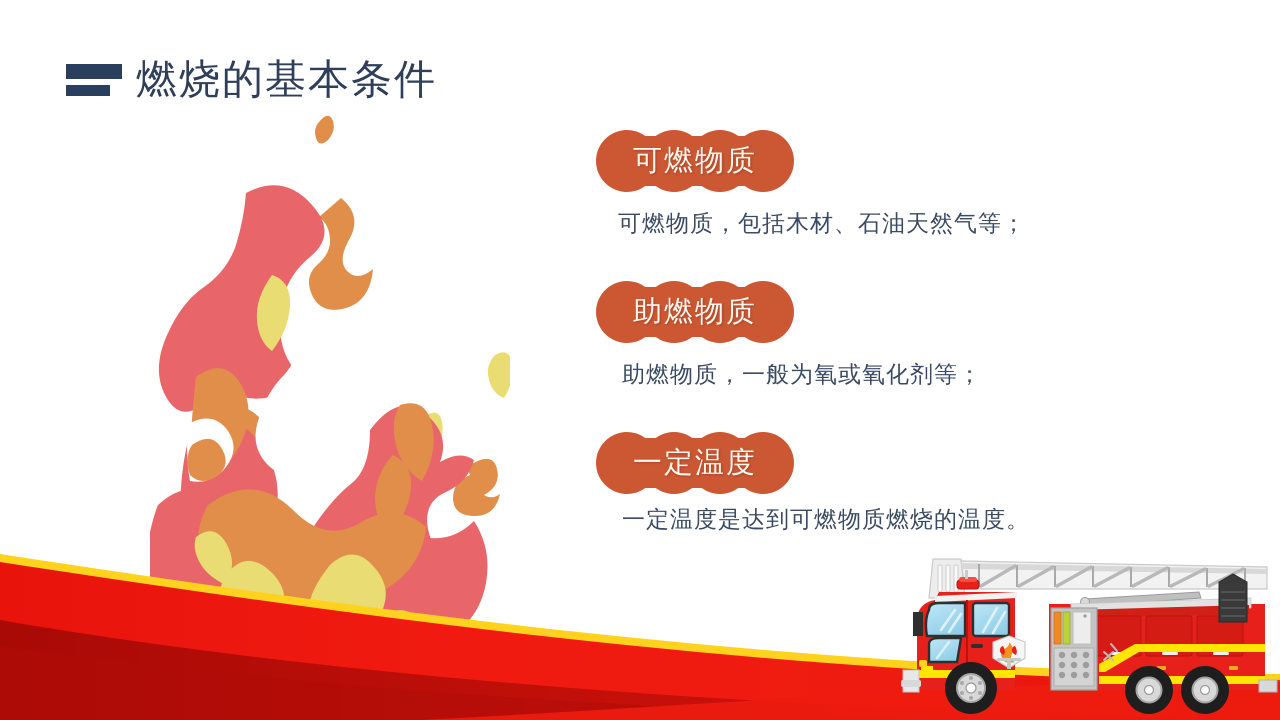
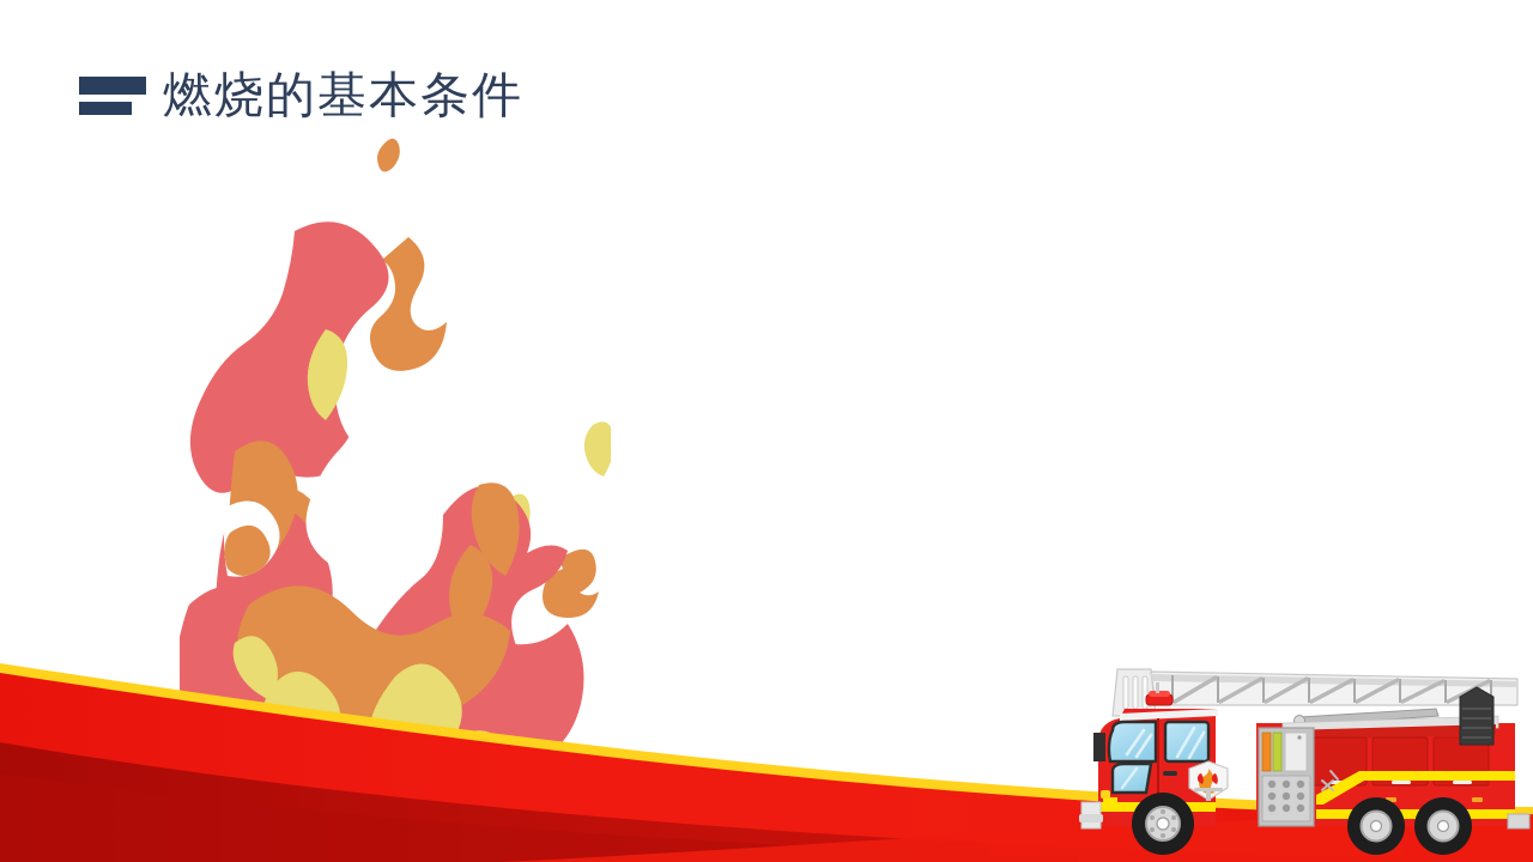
  燃烧的基本条件
- 可燃物质
- 可燃物质，包括木材、石油天然气等；
- 助燃物质
- 助燃物质，一般为氧或氧化剂等；
- 一定温度
- 一定温度是达到可燃物质燃烧的温度。
